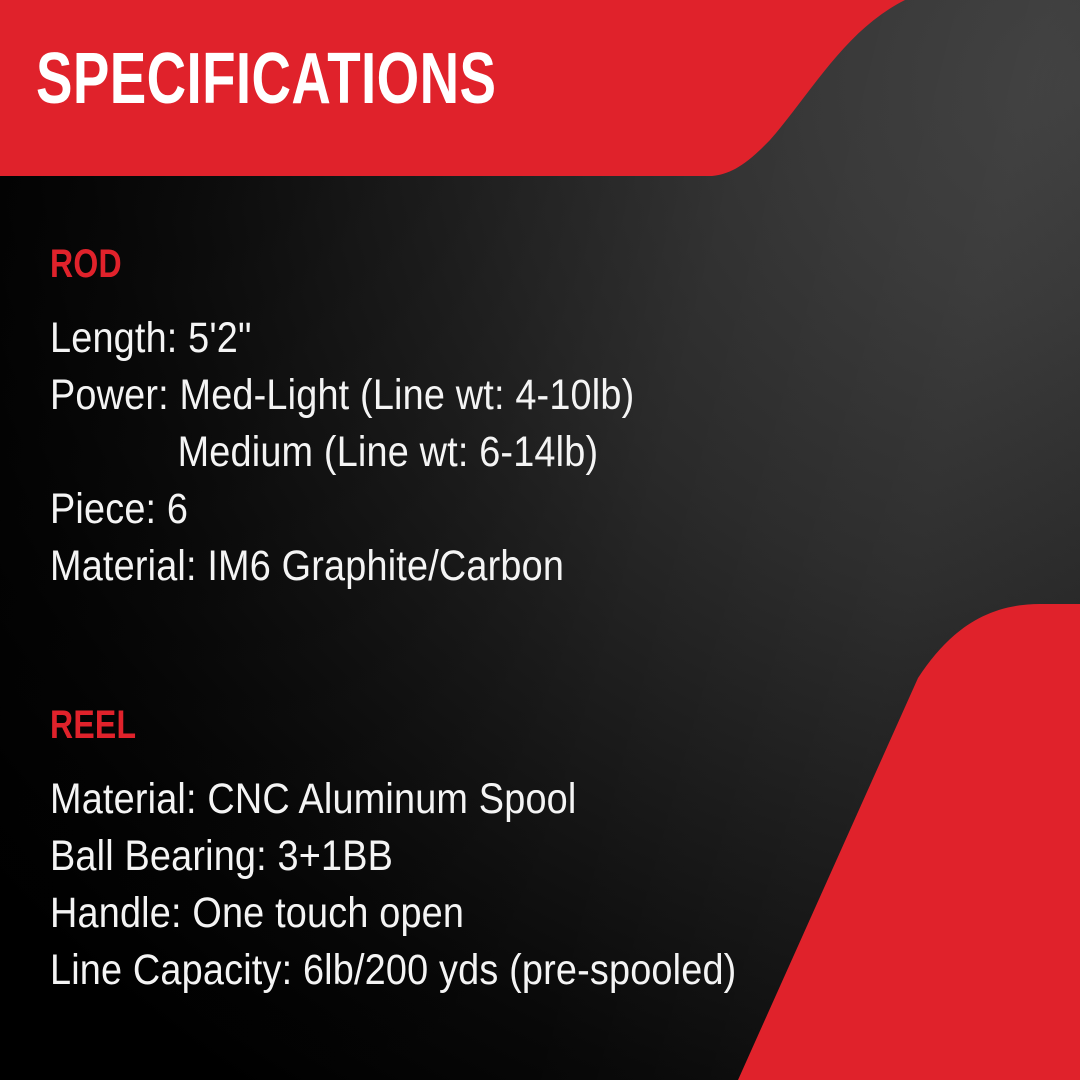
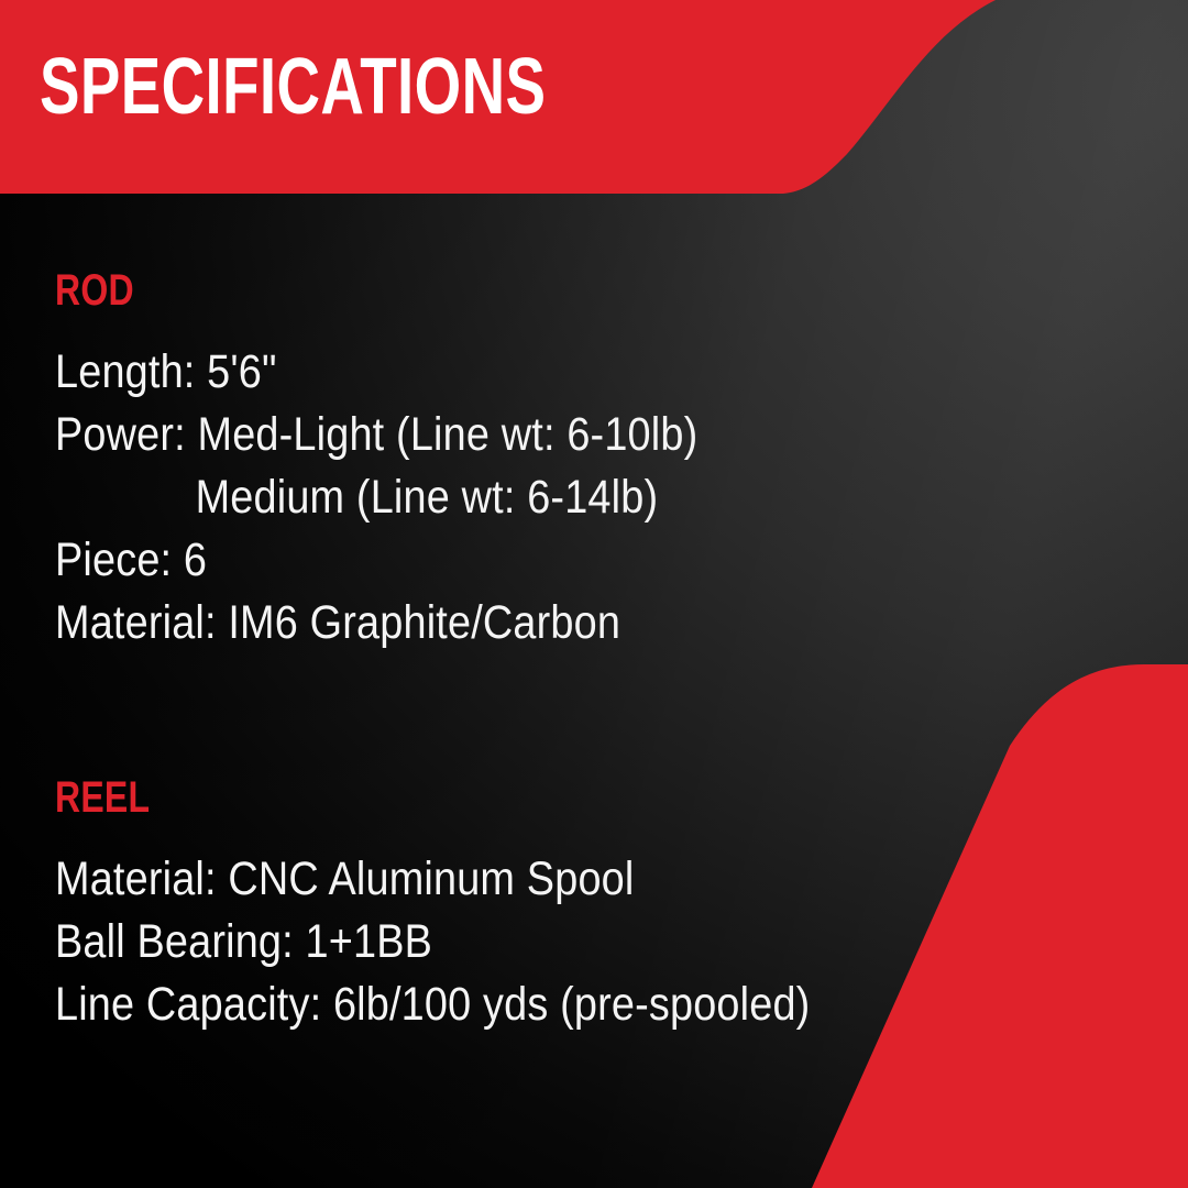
  SPECIFICATIONS
  ROD
- Length: 5'2"
+ Length: 5'6"
- Power: Med-Light (Line wt: 4-10lb)
+ Power: Med-Light (Line wt: 6-10lb)
  Medium (Line wt: 6-14lb)
  Piece: 6
  Material: IM6 Graphite/Carbon
  REEL
  Material: CNC Aluminum Spool
- Ball Bearing: 3+1BB
+ Ball Bearing: 1+1BB
- Handle: One touch open
- Line Capacity: 6lb/200 yds (pre-spooled)
+ Line Capacity: 6lb/100 yds (pre-spooled)
